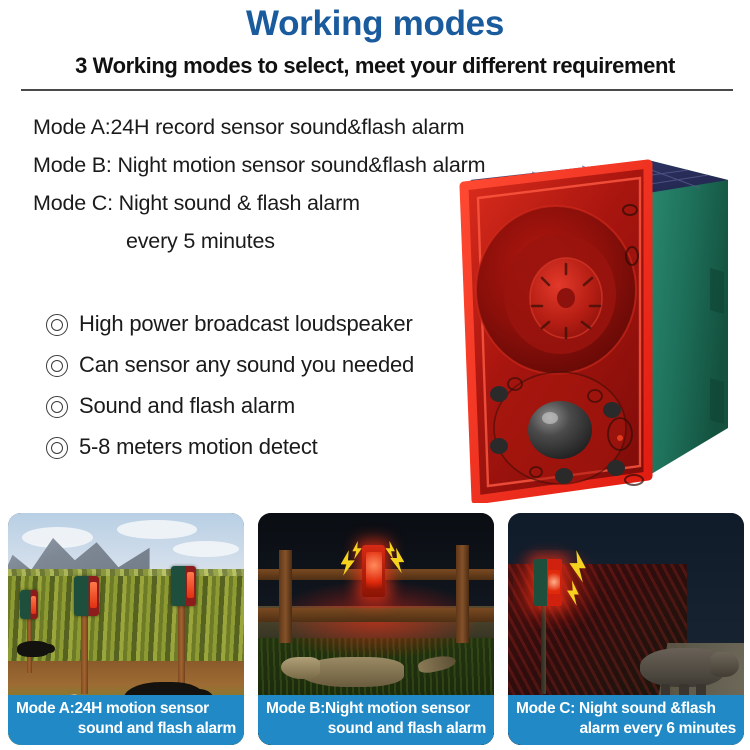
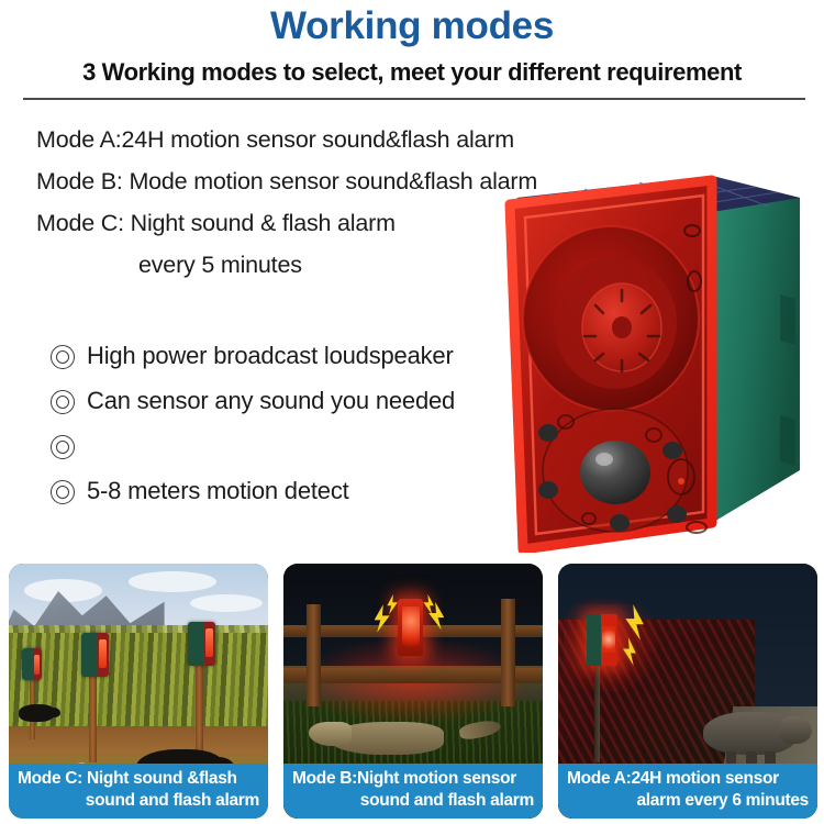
  Working modes
  3 Working modes to select, meet your different requirement
- Mode A:24H record sensor sound&flash alarm
+ Mode A:24H motion sensor sound&flash alarm
- Mode B: Night motion sensor sound&flash alarm
+ Mode B: Mode motion sensor sound&flash alarm
  Mode C: Night sound & flash alarm
  every 5 minutes
  High power broadcast loudspeaker
  Can sensor any sound you needed
- Sound and flash alarm
  5-8 meters motion detect
- Mode A:24H motion sensor
+ Mode C: Night sound &flash
  sound and flash alarm
  Mode B:Night motion sensor
  sound and flash alarm
- Mode C: Night sound &flash
+ Mode A:24H motion sensor
  alarm every 6 minutes
